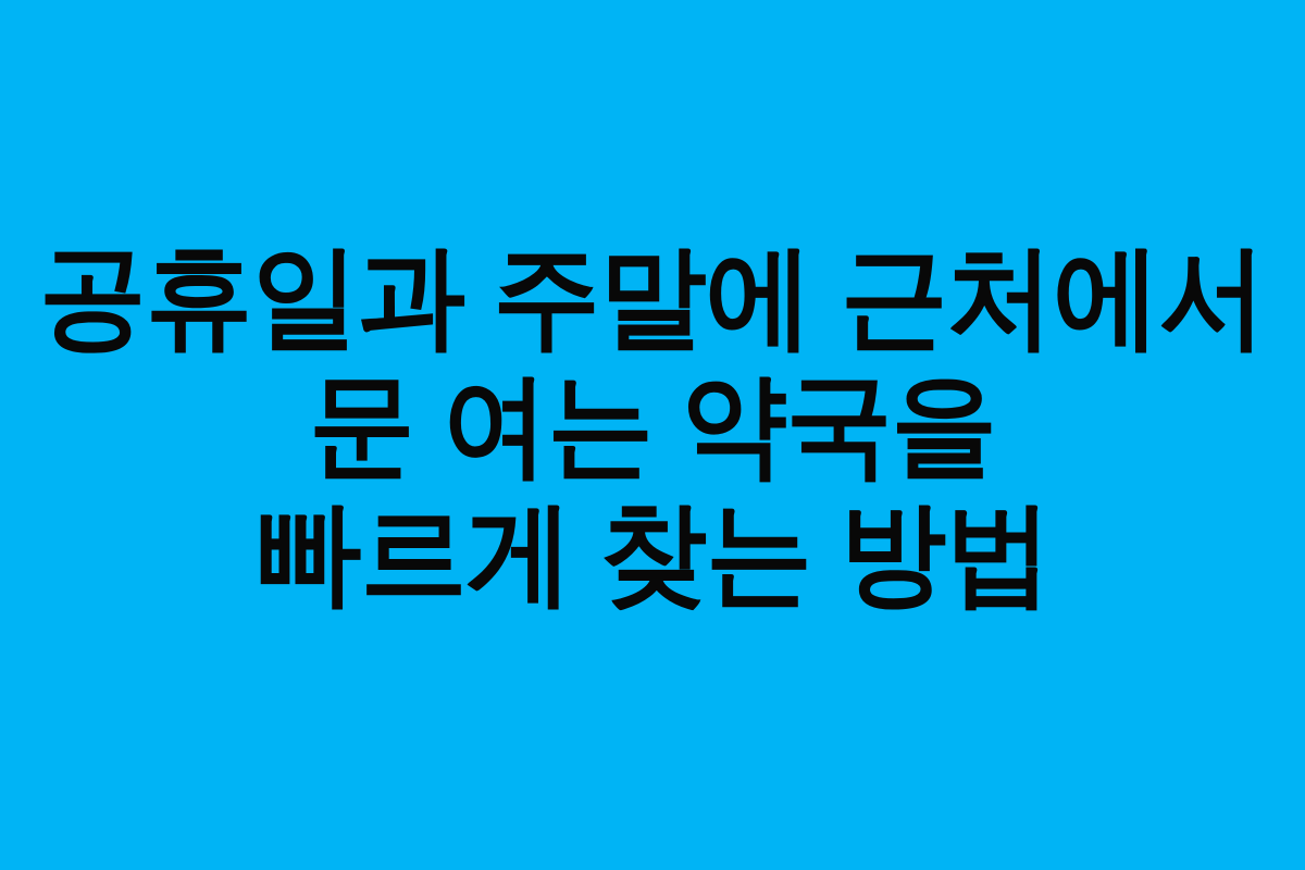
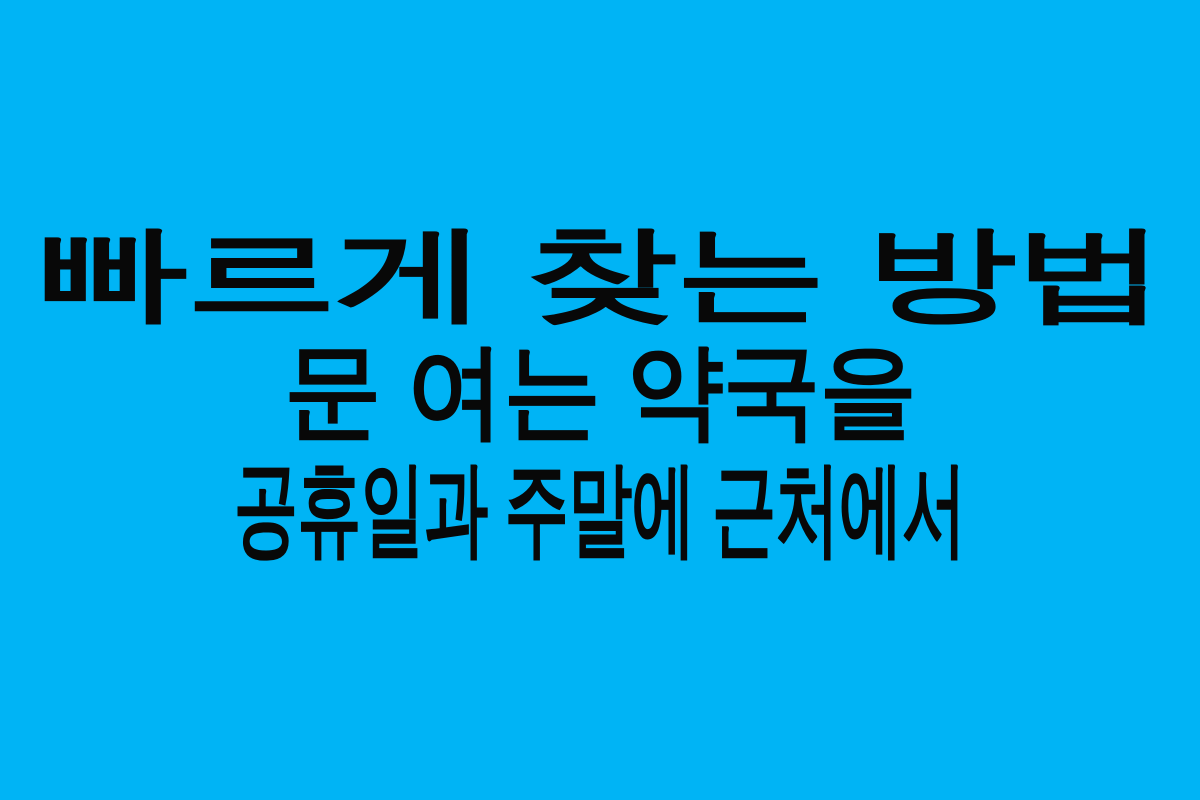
- 공휴일과 주말에 근처에서
+ 빠르게 찾는 방법
  문 여는 약국을
- 빠르게 찾는 방법
+ 공휴일과 주말에 근처에서
